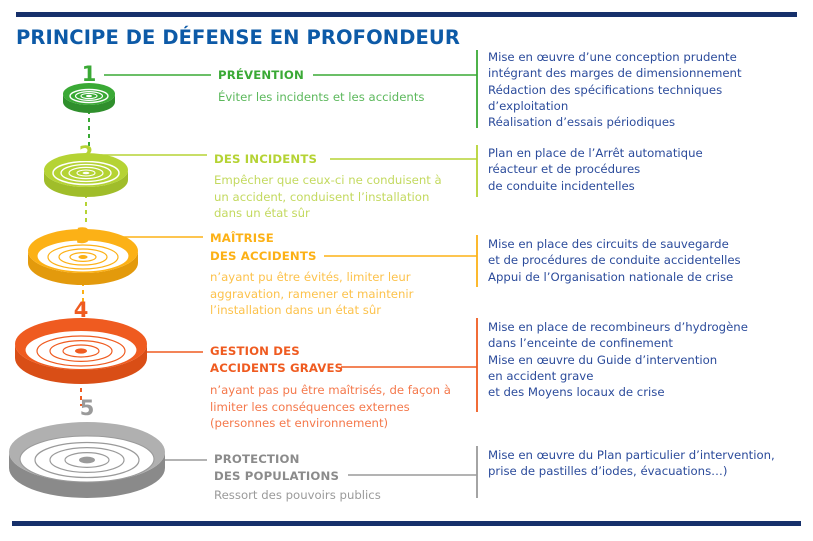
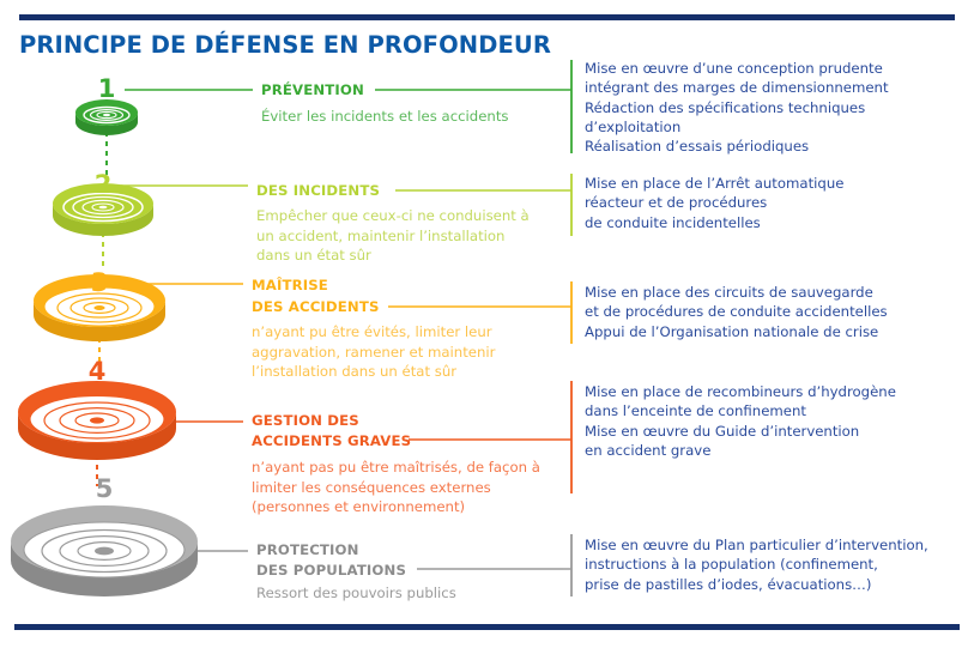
  PRINCIPE DE DÉFENSE EN PROFONDEUR
  1
  2
  3
  4
  5
  PRÉVENTION
  Éviter les incidents et les accidents
  DES INCIDENTS
- Empêcher que ceux-ci ne conduisent à un accident, conduisent l’installation dans un état sûr
+ Empêcher que ceux-ci ne conduisent à un accident, maintenir l’installation dans un état sûr
  MAÎTRISE
  DES ACCIDENTS
  n’ayant pu être évités, limiter leur aggravation, ramener et maintenir l’installation dans un état sûr
  GESTION DES
  ACCIDENTS GRAVES
  n’ayant pas pu être maîtrisés, de façon à limiter les conséquences externes (personnes et environnement)
  PROTECTION
  DES POPULATIONS
  Ressort des pouvoirs publics
  Mise en œuvre d’une conception prudente
  intégrant des marges de dimensionnement
  Rédaction des spécifications techniques
  d’exploitation
  Réalisation d’essais périodiques
- Plan en place de l’Arrêt automatique
+ Mise en place de l’Arrêt automatique
  réacteur et de procédures
  de conduite incidentelles
  Mise en place des circuits de sauvegarde
  et de procédures de conduite accidentelles
  Appui de l’Organisation nationale de crise
  Mise en place de recombineurs d’hydrogène
  dans l’enceinte de confinement
  Mise en œuvre du Guide d’intervention
  en accident grave
- et des Moyens locaux de crise
  Mise en œuvre du Plan particulier d’intervention,
+ instructions à la population (confinement,
  prise de pastilles d’iodes, évacuations…)
